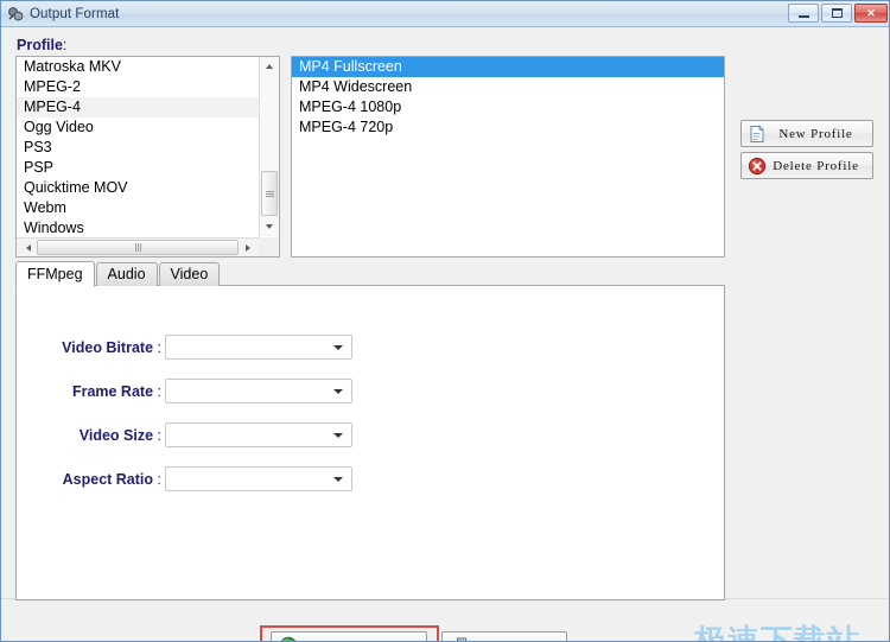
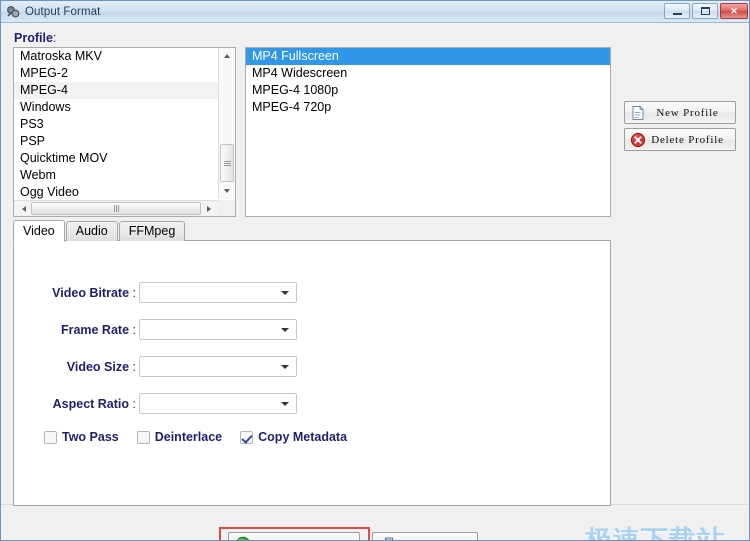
  Output Format
  ✕
  Profile:
  Matroska MKV
  MPEG-2
  MPEG-4
- Ogg Video
+ Windows
  PS3
  PSP
  Quicktime MOV
  Webm
- Windows
+ Ogg Video
  MP4 Fullscreen
  MP4 Widescreen
  MPEG-4 1080p
  MPEG-4 720p
  New Profile
  Delete Profile
- FFMpeg
+ Video
  Audio
- Video
+ FFMpeg
  Video Bitrate :
  Frame Rate :
  Video Size :
  Aspect Ratio :
+ Two Pass
+ Deinterlace
+ Copy Metadata
